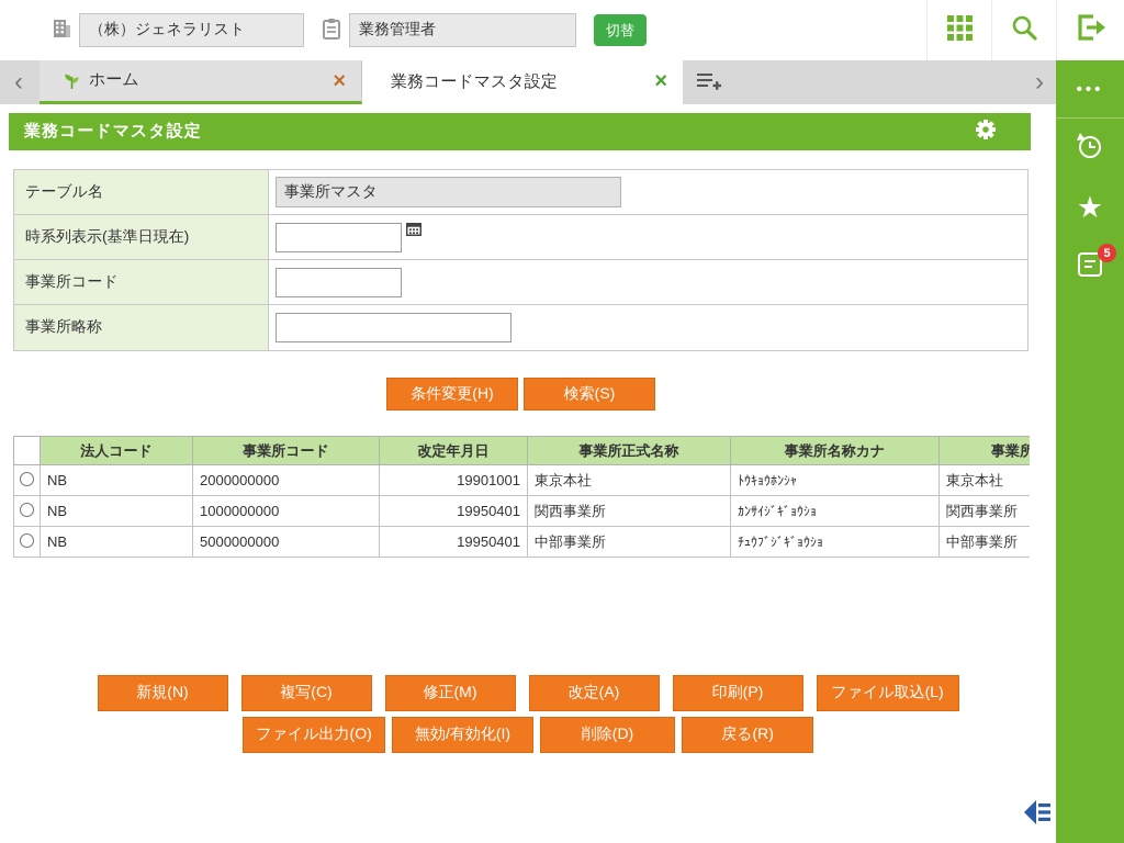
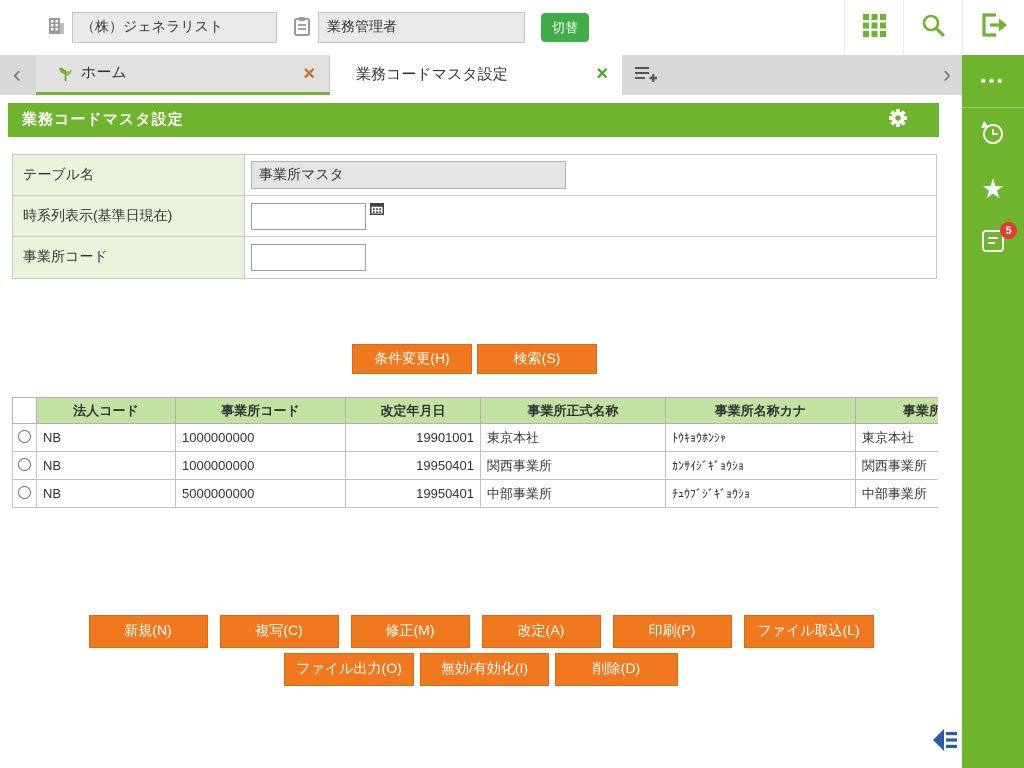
  （株）ジェネラリスト
  業務管理者
  切替
  ‹
  ホーム
  ×
  業務コードマスタ設定
  ×
  ›
  業務コードマスタ設定
  テーブル名
  事業所マスタ
  時系列表示(基準日現在)
  事業所コード
- 事業所略称
  条件変更(H)
  検索(S)
  	法人コード	事業所コード	改定年月日	事業所正式名称	事業所名称カナ	事業所
- 	NB	2000000000	19901001	東京本社	ﾄｳｷｮｳﾎﾝｼｬ	東京本社
+ 	NB	1000000000	19901001	東京本社	ﾄｳｷｮｳﾎﾝｼｬ	東京本社
  	NB	1000000000	19950401	関西事業所	ｶﾝｻｲｼﾞｷﾞｮｳｼｮ	関西事業所
  	NB	5000000000	19950401	中部事業所	ﾁｭｳﾌﾞｼﾞｷﾞｮｳｼｮ	中部事業所
  新規(N)
  複写(C)
  修正(M)
  改定(A)
  印刷(P)
  ファイル取込(L)
  ファイル出力(O)
  無効/有効化(I)
  削除(D)
- 戻る(R)
  •••
  ★
  5
